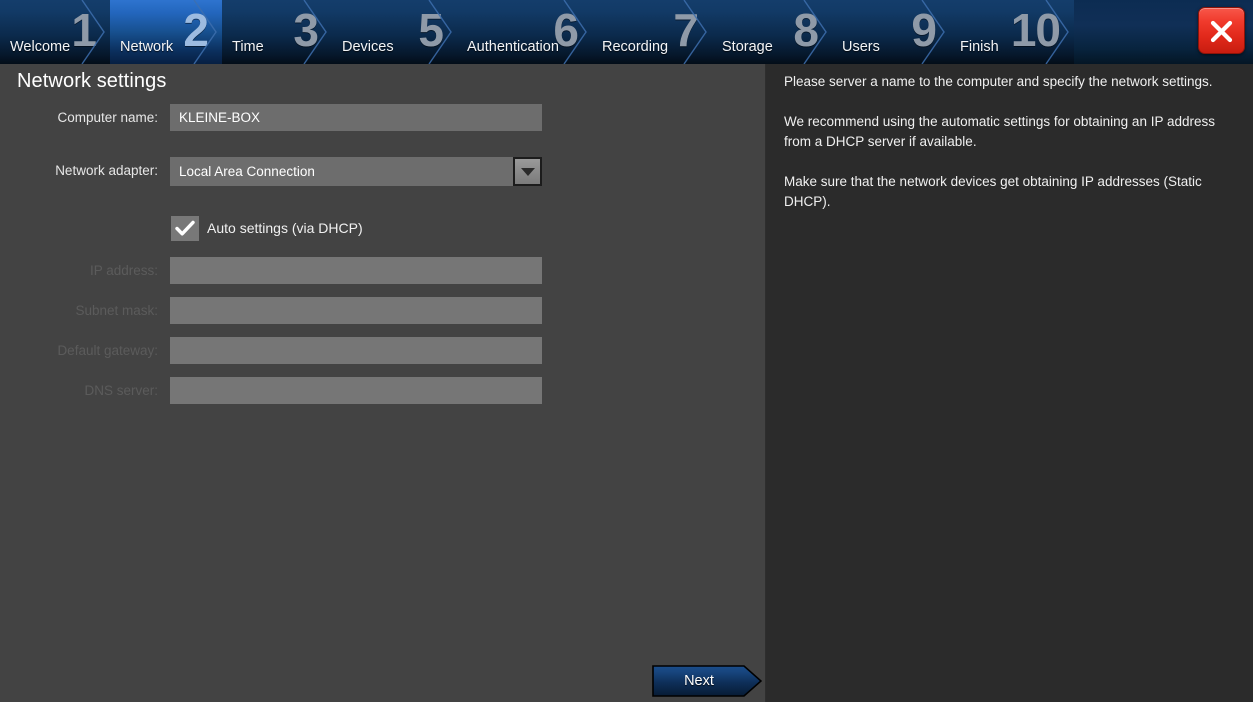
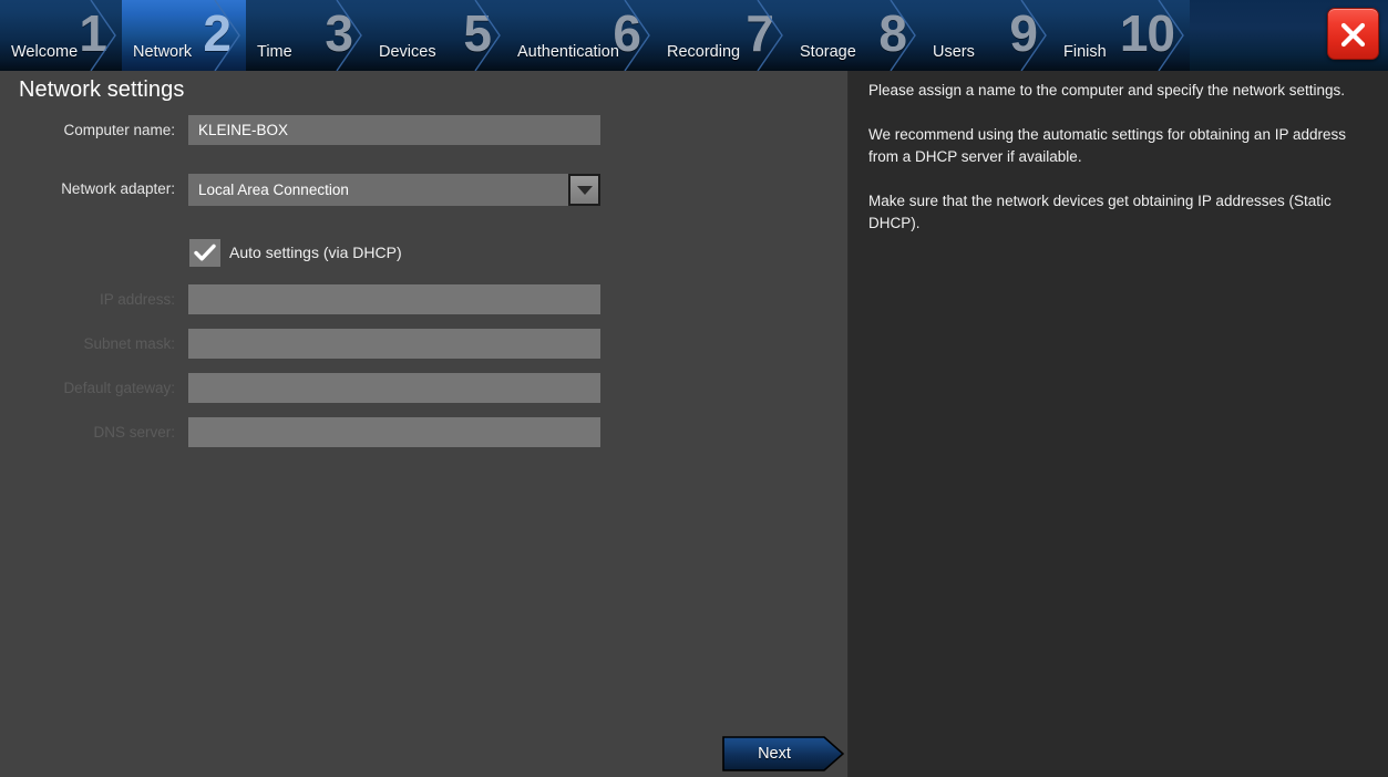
  1
  Welcome
  2
  Network
  3
  Time
  5
  Devices
  6
  Authentication
  7
  Recording
  8
  Storage
  9
  Users
  10
  Finish
  Network settings
  Computer name:
  KLEINE-BOX
  Network adapter:
  Local Area Connection
  Auto settings (via DHCP)
  IP address:
  Subnet mask:
  Default gateway:
  DNS server:
- Please server a name to the computer and specify the network settings.
+ Please assign a name to the computer and specify the network settings.
  We recommend using the automatic settings for obtaining an IP address from a DHCP server if available.
  Make sure that the network devices get obtaining IP addresses (Static DHCP).
  Next
